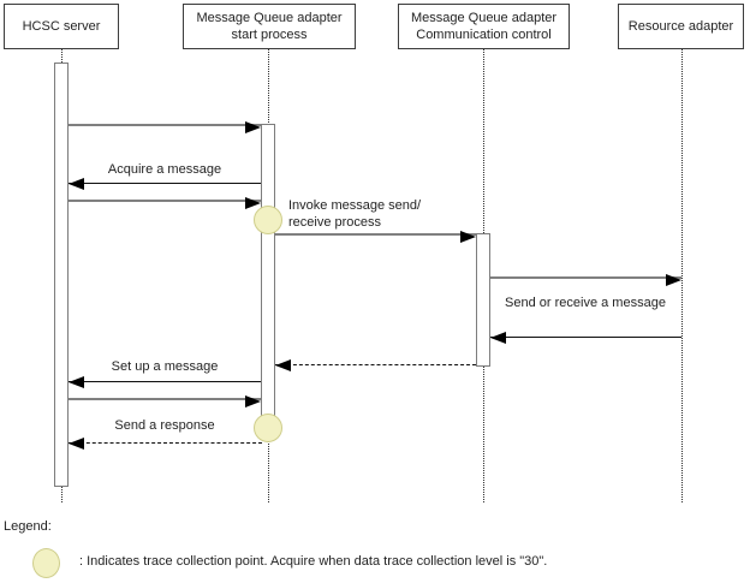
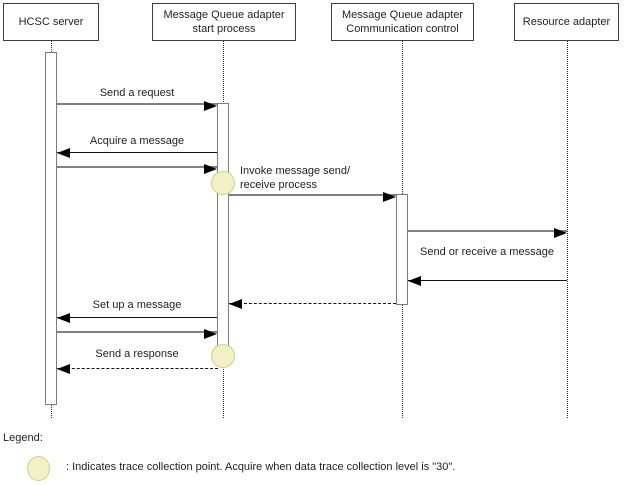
  HCSC server
  Message Queue adapter
  start process
  Message Queue adapter
  Communication control
  Resource adapter
+ Send a request
  Acquire a message
  Invoke message send/
  receive process
  Send or receive a message
  Set up a message
  Send a response
  Legend:
  : Indicates trace collection point. Acquire when data trace collection level is "30".
